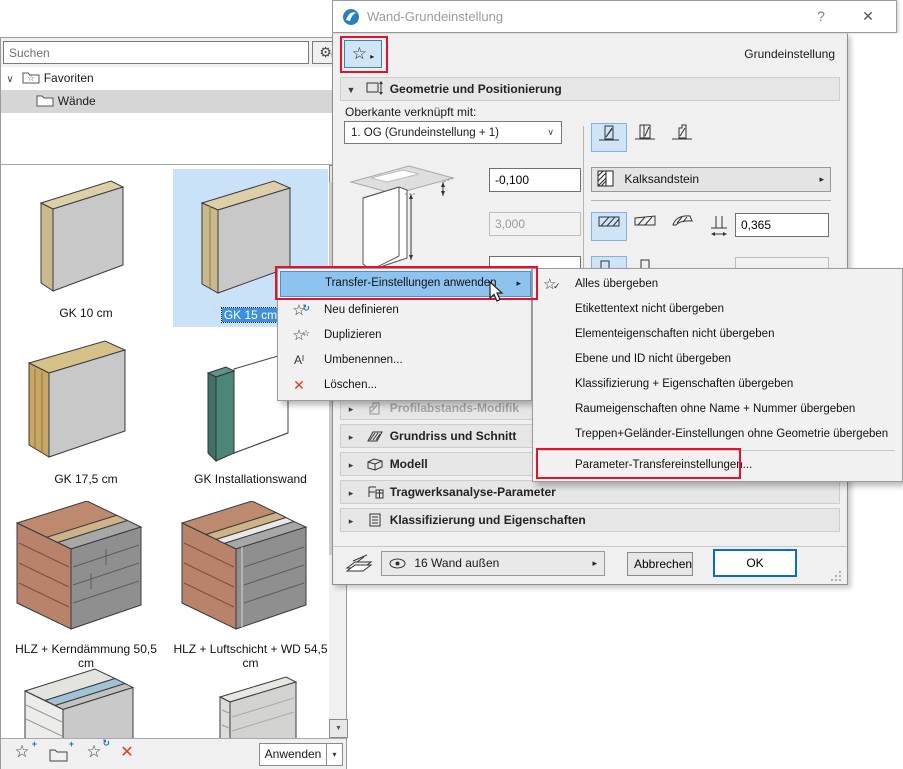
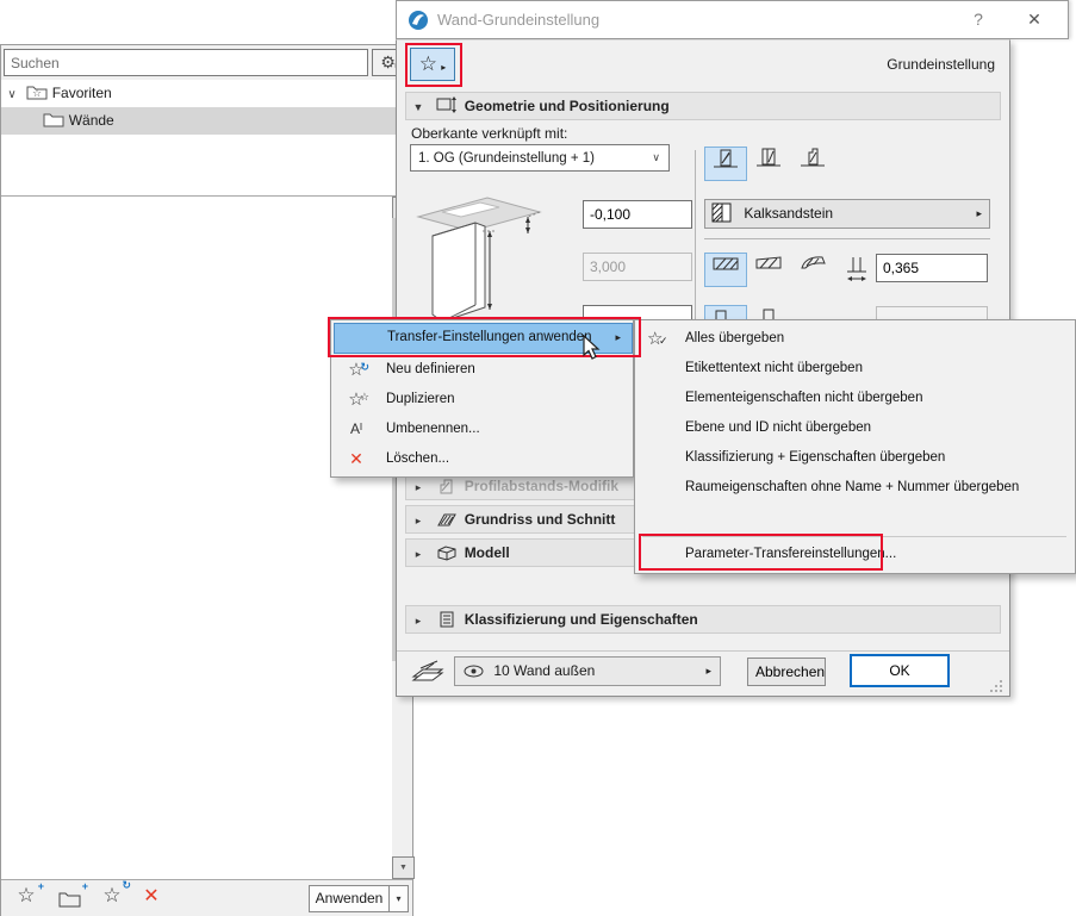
  Suchen
  ∨
  ☆
  Favoriten
  Wände
- GK 10 cm
- GK 15 cm
- GK 17,5 cm
- GK Installationswand
- HLZ + Kerndämmung 50,5 cm
- HLZ + Luftschicht + WD 54,5 cm
  ☆
  +
  +
  ☆
  ↻
  ✕
  Anwenden
  ▾
  Wand-Grundeinstellung
  ?
  ✕
  ☆ ▸
  Grundeinstellung
  ▼ Geometrie und Positionierung
  Oberkante verknüpft mit:
  1. OG (Grundeinstellung + 1)
  ∨
  -0,100
  3,000
  Kalksandstein
  ▸
  0,365
  ▸ Profilabstands-Modifik
  ▸ Grundriss und Schnitt
  ▸ Modell
- ▸ Tragwerksanalyse-Parameter
  ▸ Klassifizierung und Eigenschaften
- 16 Wand außen
+ 10 Wand außen
  ▸
  Abbrechen
  OK
  Transfer-Einstellungen anwenden
  ▸
  ☆
  ↻
  Neu definieren
  ☆
  ☆
  Duplizieren
  Aᴵ
  Umbenennen...
  ✕
  Löschen...
  ☆
  ✓
  Alles übergeben
  Etikettentext nicht übergeben
  Elementeigenschaften nicht übergeben
  Ebene und ID nicht übergeben
  Klassifizierung + Eigenschaften übergeben
  Raumeigenschaften ohne Name + Nummer übergeben
- Treppen+Geländer-Einstellungen ohne Geometrie übergeben
  Parameter-Transfereinstellungen...
